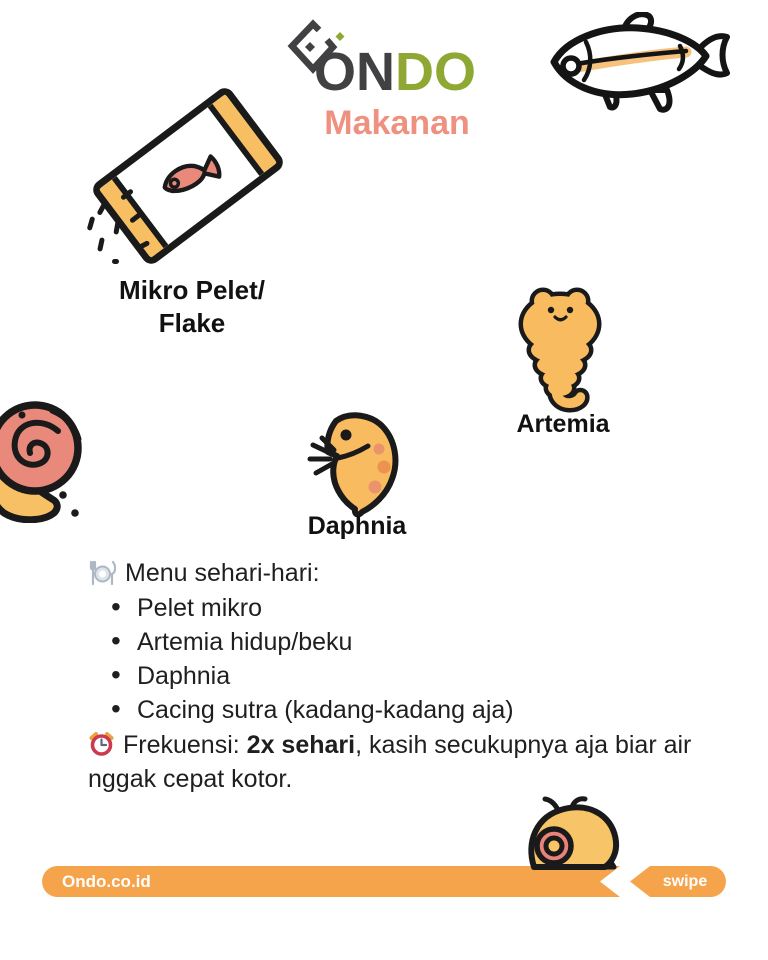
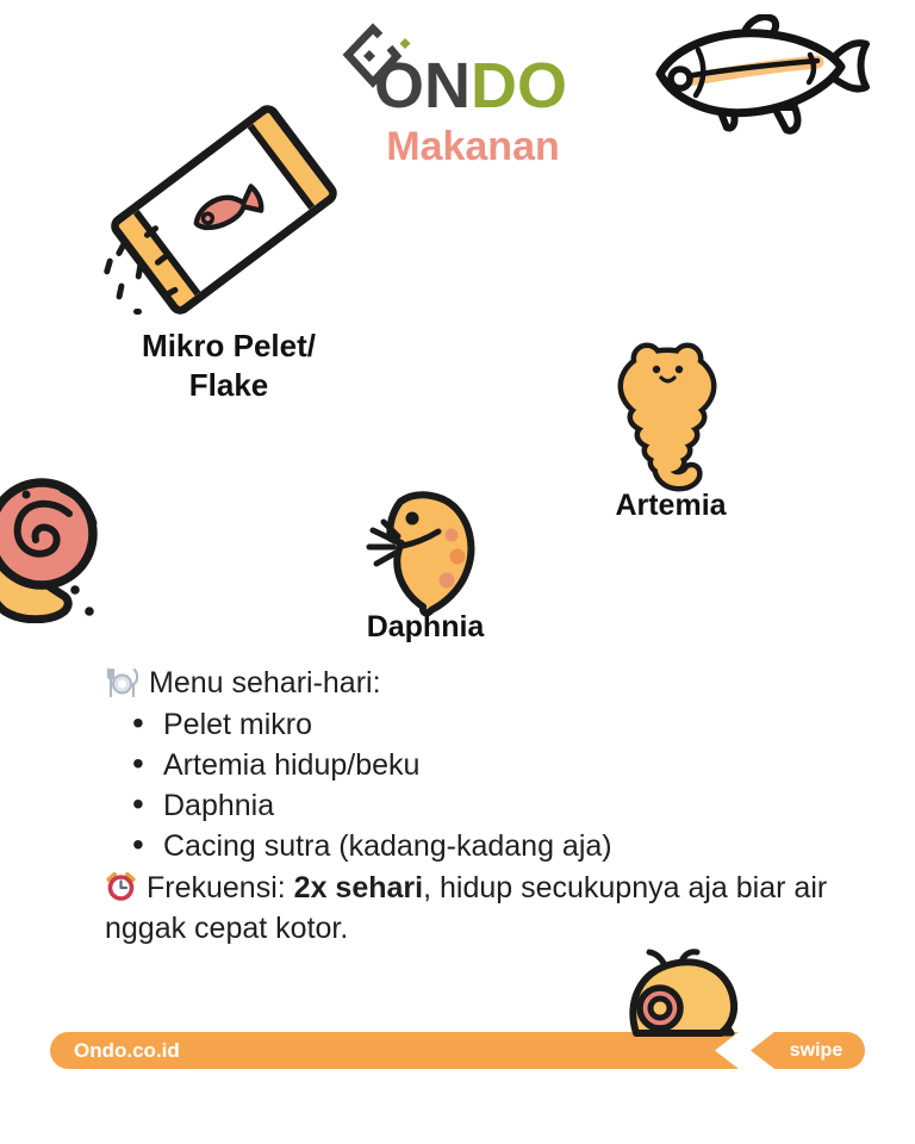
  ONDO
  Makanan
  Mikro Pelet/
  Flake
  Artemia
  Daphnia
  Menu sehari-hari:
  Pelet mikro
  Artemia hidup/beku
  Daphnia
  Cacing sutra (kadang-kadang aja)
- Frekuensi: 2x sehari, kasih secukupnya aja biar air
+ Frekuensi: 2x sehari, hidup secukupnya aja biar air
  nggak cepat kotor.
  Ondo.co.id
  swipe
